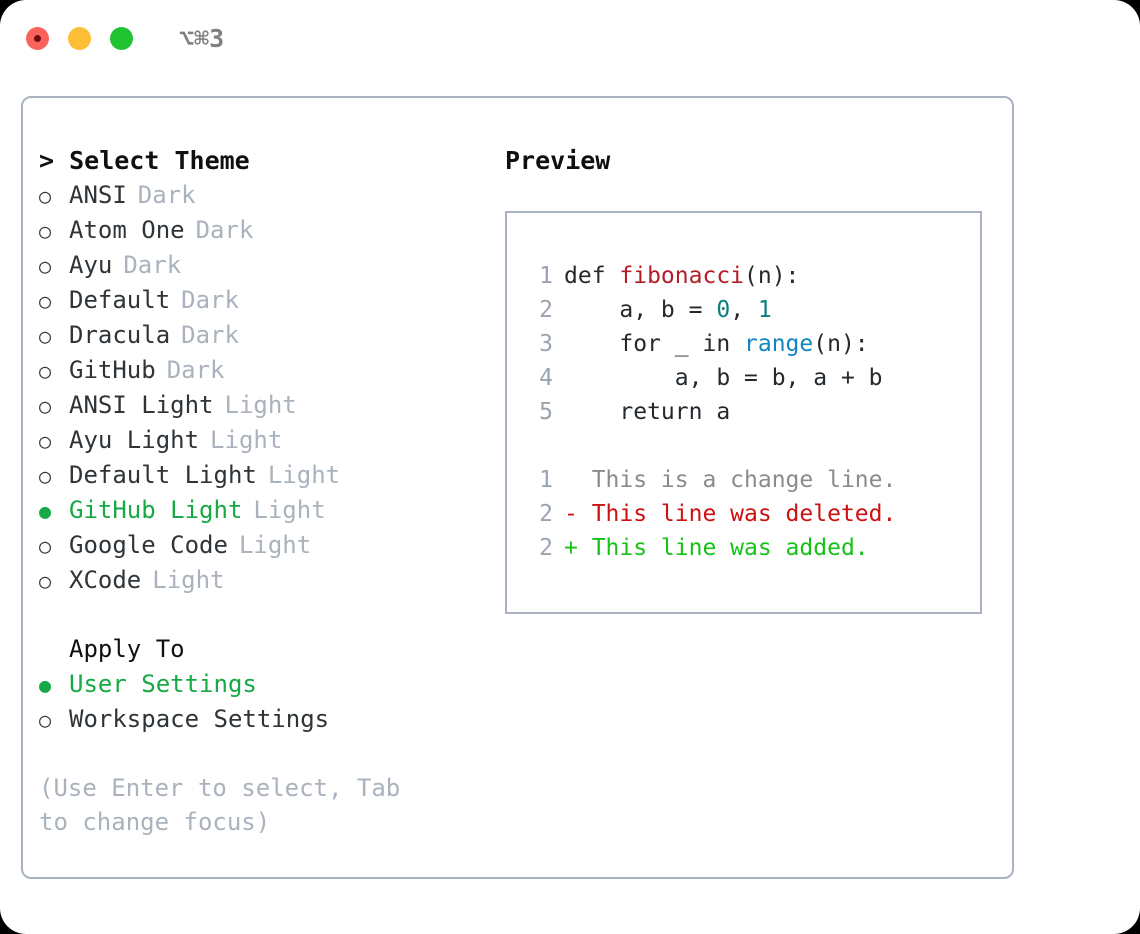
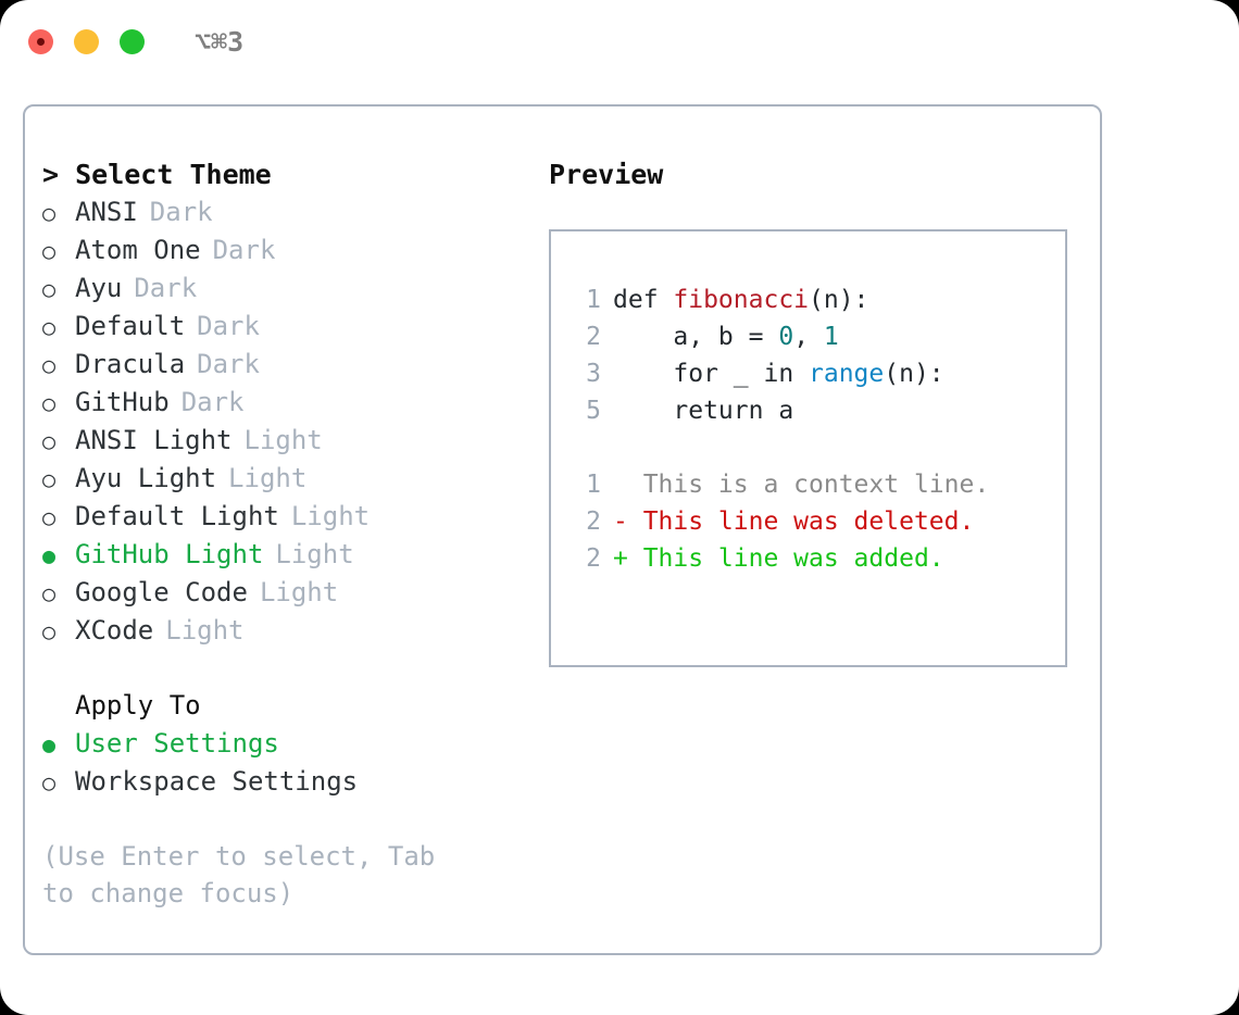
  ⌥⌘3
  > Select Theme
  ○
  ANSI
  Dark
  ○
  Atom One
  Dark
  ○
  Ayu
  Dark
  ○
  Default
  Dark
  ○
  Dracula
  Dark
  ○
  GitHub
  Dark
  ○
  ANSI Light
  Light
  ○
  Ayu Light
  Light
  ○
  Default Light
  Light
  ●
  GitHub Light
  Light
  ○
  Google Code
  Light
  ○
  XCode
  Light
  Apply To
  ●
  User Settings
  ○
  Workspace Settings
  (Use Enter to select, Tab to change focus)
  Preview
  1
  def fibonacci(n):
  2
  a, b = 0, 1
  3
  for _ in range(n):
- 4
- a, b = b, a + b
  5
  return a
  1
- This is a change line.
+ This is a context line.
  2
  - This line was deleted.
  2
  + This line was added.
